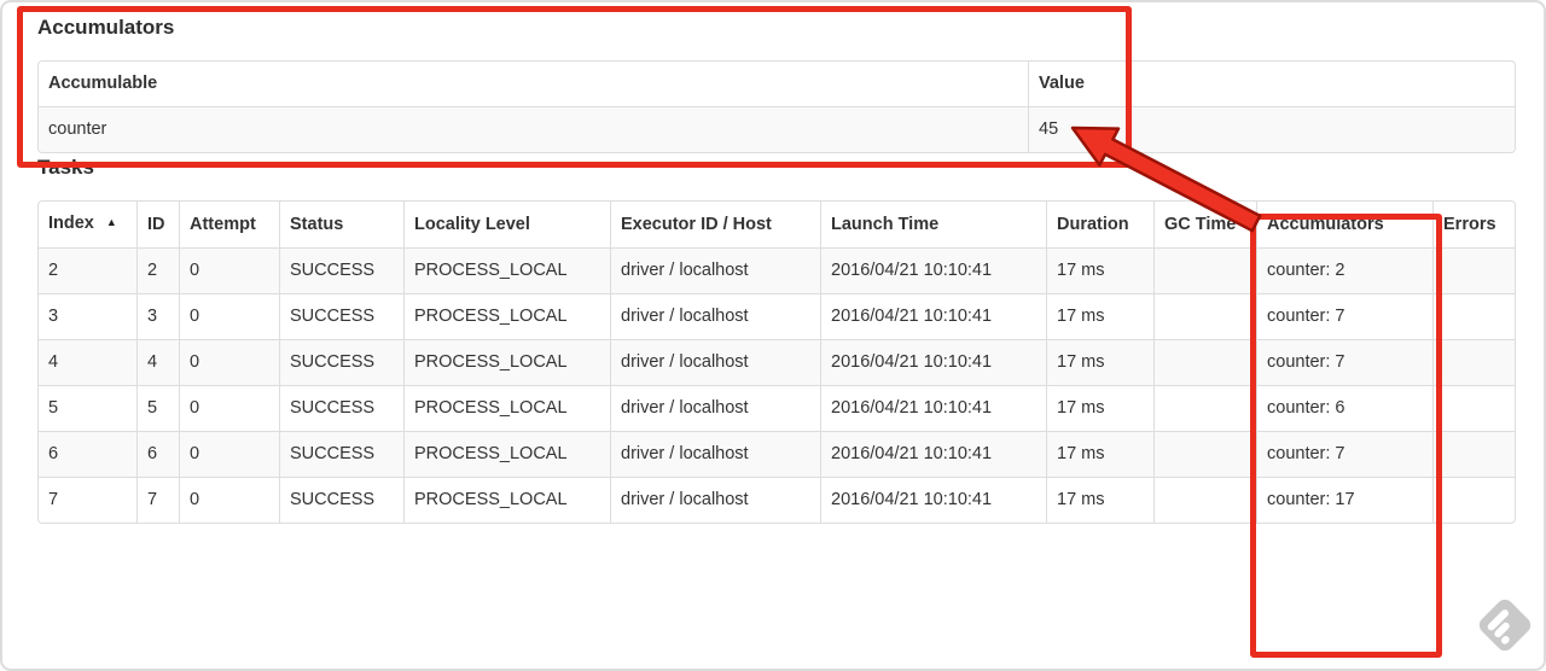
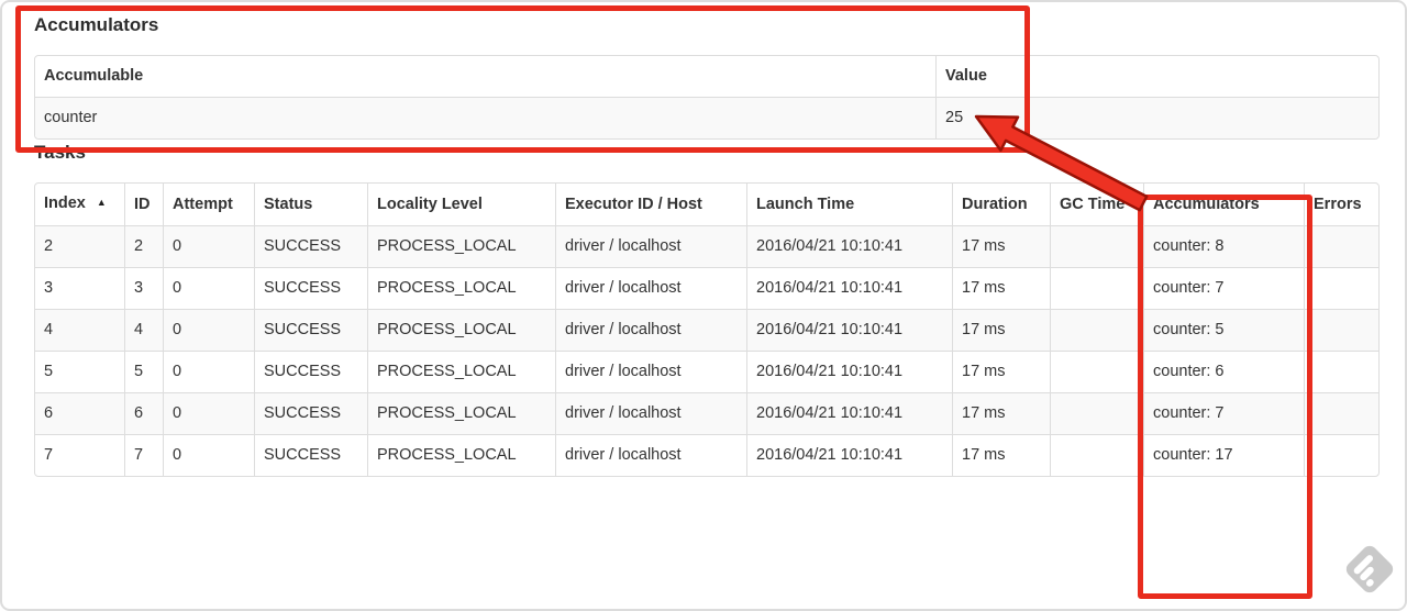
  Accumulators
  Accumulable	Value
- counter	45
+ counter	25
  Tasks
  Index ▲	ID	Attempt	Status	Locality Level	Executor ID / Host	Launch Time	Duration	GC Time	Accumulators	Errors
- 2	2	0	SUCCESS	PROCESS_LOCAL	driver / localhost	2016/04/21 10:10:41	17 ms		counter: 2
+ 2	2	0	SUCCESS	PROCESS_LOCAL	driver / localhost	2016/04/21 10:10:41	17 ms		counter: 8
  3	3	0	SUCCESS	PROCESS_LOCAL	driver / localhost	2016/04/21 10:10:41	17 ms		counter: 7
- 4	4	0	SUCCESS	PROCESS_LOCAL	driver / localhost	2016/04/21 10:10:41	17 ms		counter: 7
+ 4	4	0	SUCCESS	PROCESS_LOCAL	driver / localhost	2016/04/21 10:10:41	17 ms		counter: 5
  5	5	0	SUCCESS	PROCESS_LOCAL	driver / localhost	2016/04/21 10:10:41	17 ms		counter: 6
  6	6	0	SUCCESS	PROCESS_LOCAL	driver / localhost	2016/04/21 10:10:41	17 ms		counter: 7
  7	7	0	SUCCESS	PROCESS_LOCAL	driver / localhost	2016/04/21 10:10:41	17 ms		counter: 17
